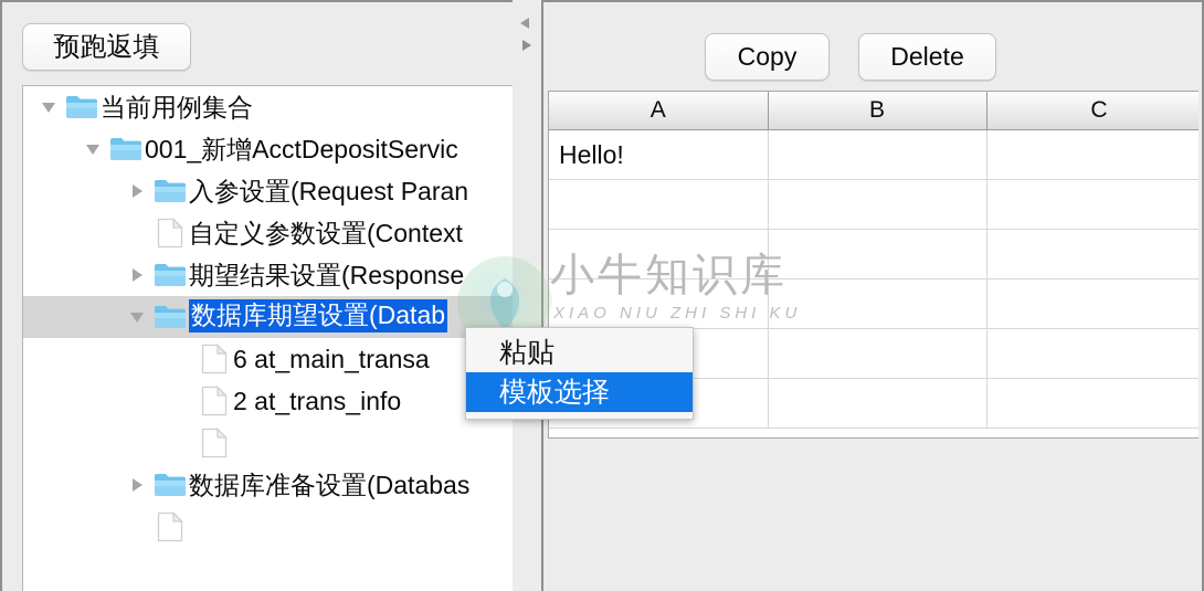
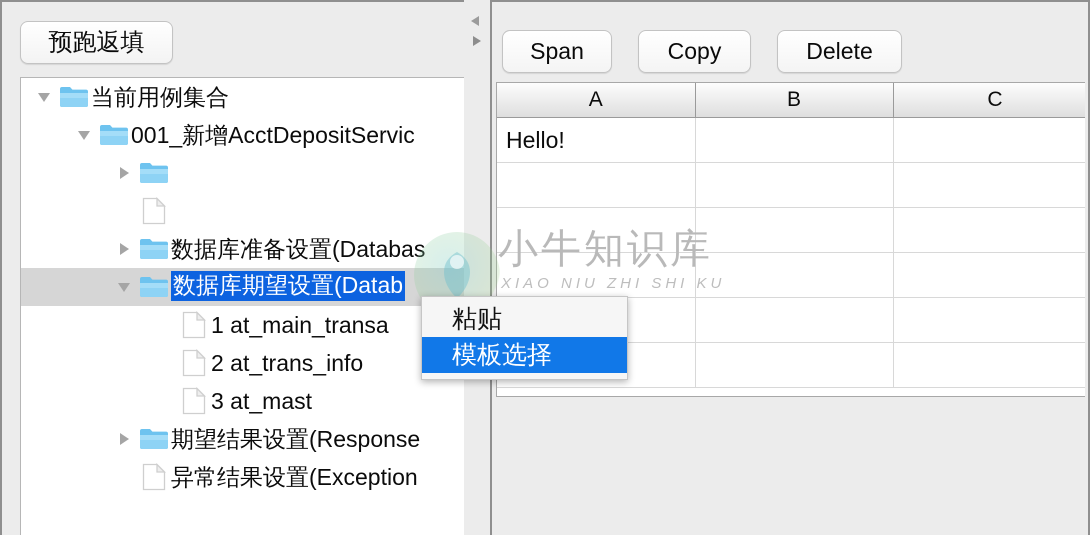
  预跑返填
  当前用例集合
  001_新增AcctDepositServic
- 入参设置(Request Paran
- 自定义参数设置(Context
- 期望结果设置(Response
+ 数据库准备设置(Databas
  数据库期望设置(Datab
- 6 at_main_transa
+ 1 at_main_transa
  2 at_trans_info
+ 3 at_mast
- 数据库准备设置(Databas
+ 期望结果设置(Response
+ 异常结果设置(Exception
+ Span
  Copy
  Delete
  A	B	C
  Hello!
  小牛知识库
  XIAO NIU ZHI SHI KU
  粘贴
  模板选择
